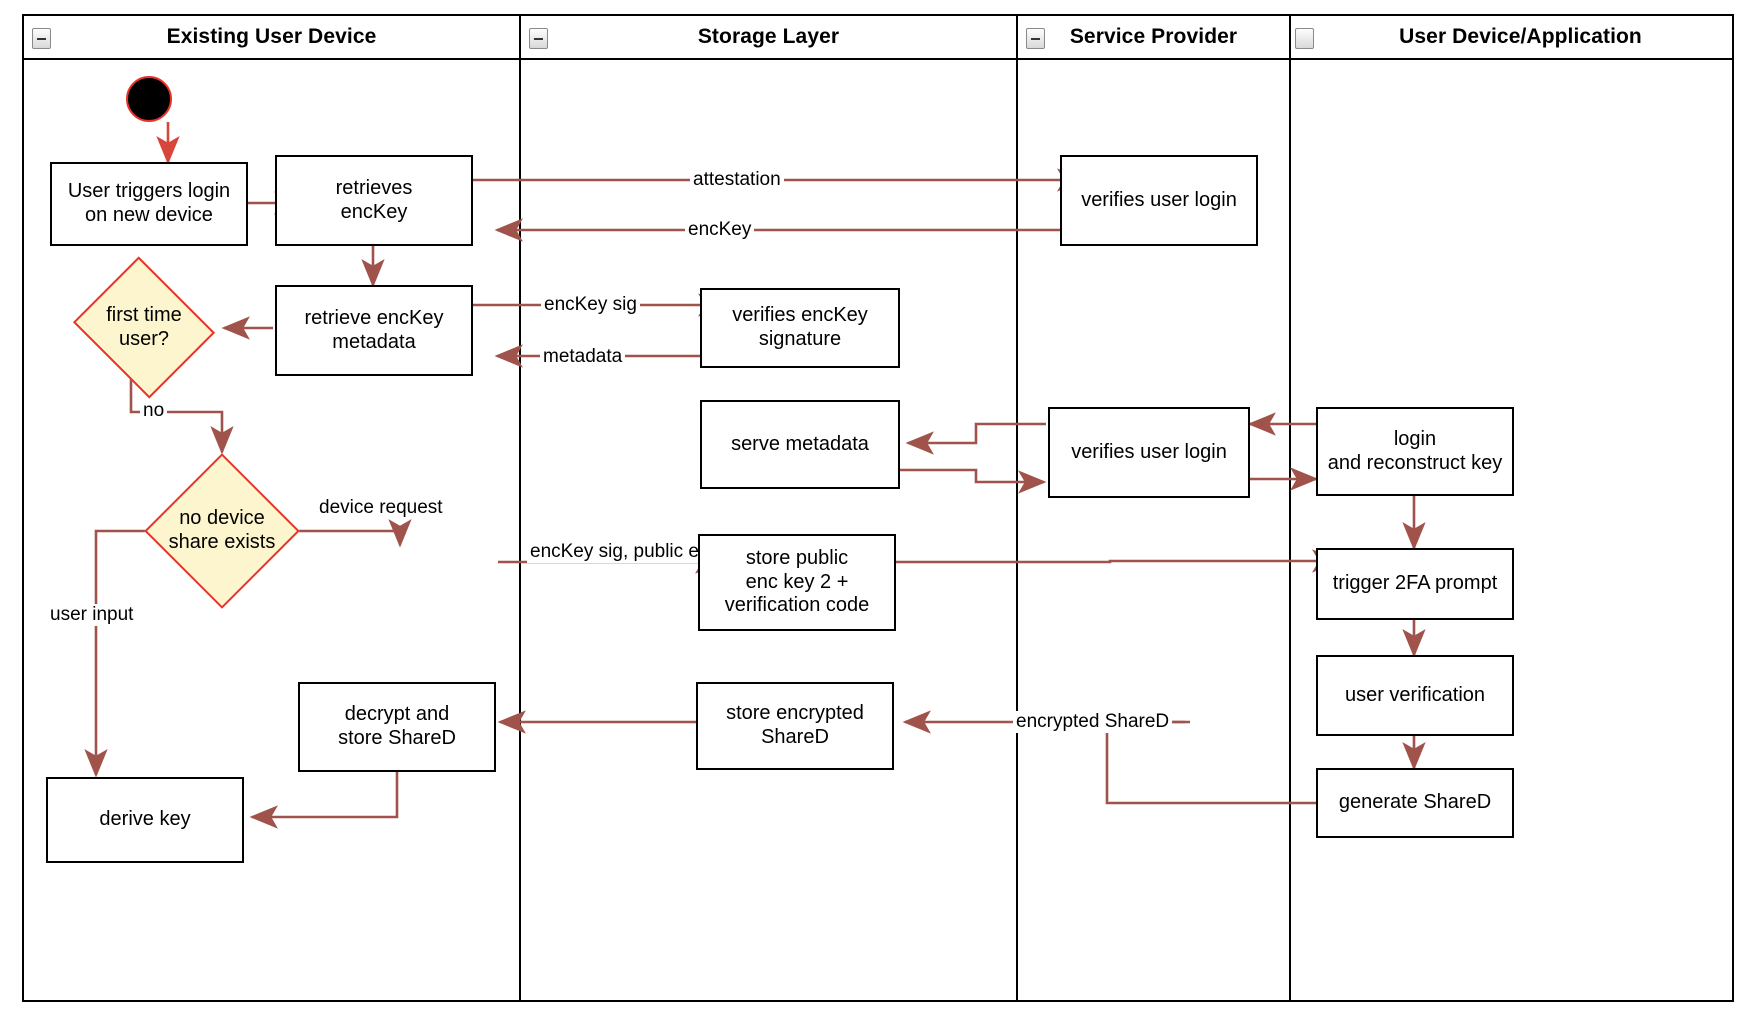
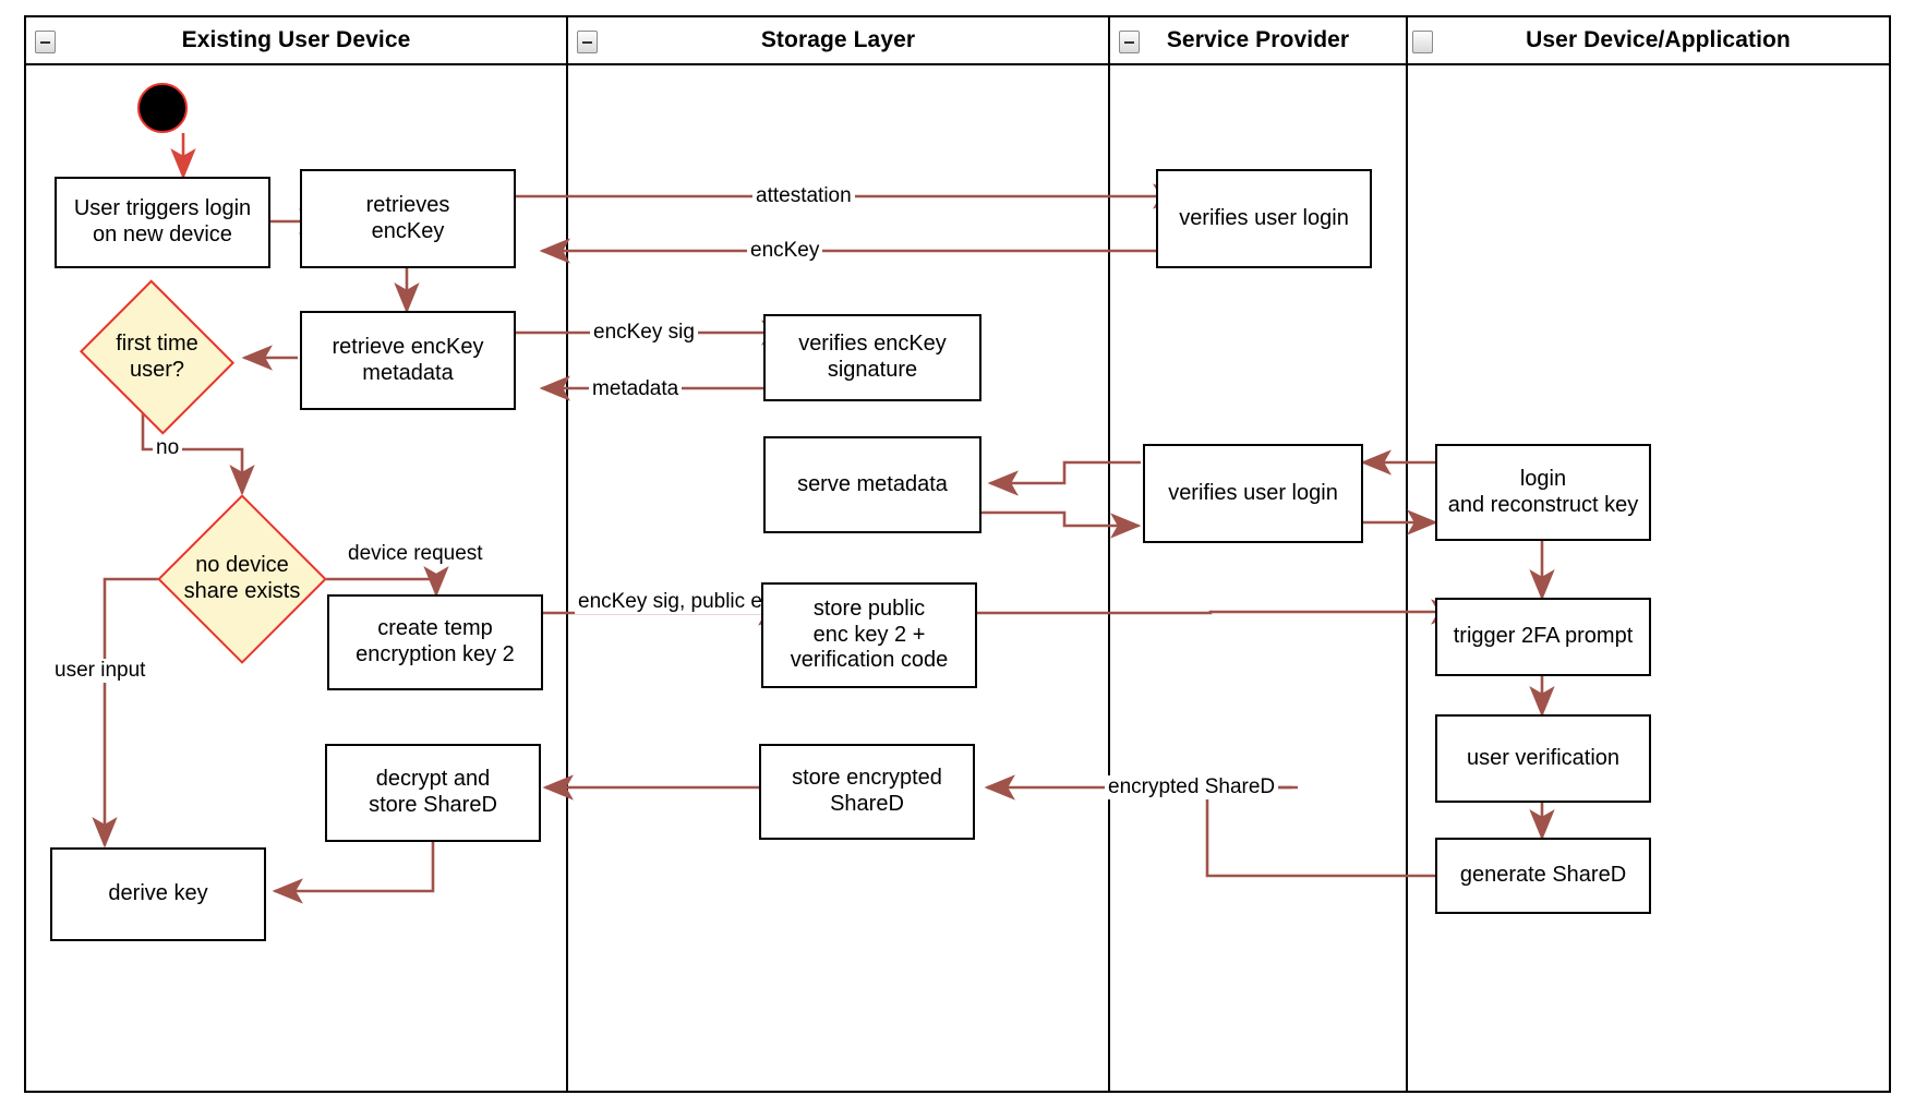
  Existing User Device
  Storage Layer
  Service Provider
  User Device/Application
  attestation
  encKey
  encKey sig
  metadata
  no
  device request
  user input
  encKey sig, public e
  encrypted ShareD
  User triggers login
  on new device
  retrieves
  encKey
  retrieve encKey
  metadata
  first time
  user?
  no device
  share exists
+ create temp
+ encryption key 2
  decrypt and
  store ShareD
  derive key
  verifies encKey
  signature
  serve metadata
  store public
  enc key 2 +
  verification code
  store encrypted
  ShareD
  verifies user login
  verifies user login
  login
  and reconstruct key
  trigger 2FA prompt
  user verification
  generate ShareD
